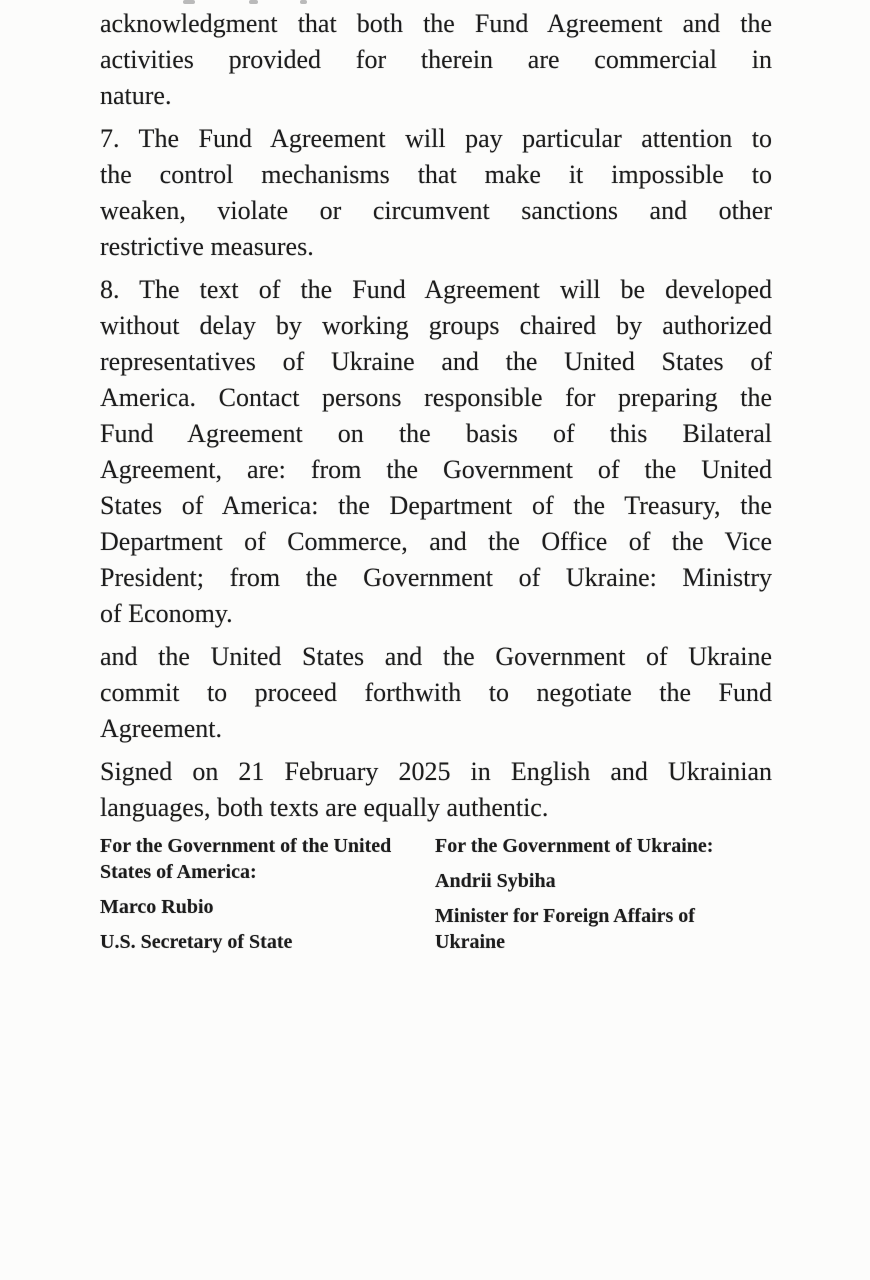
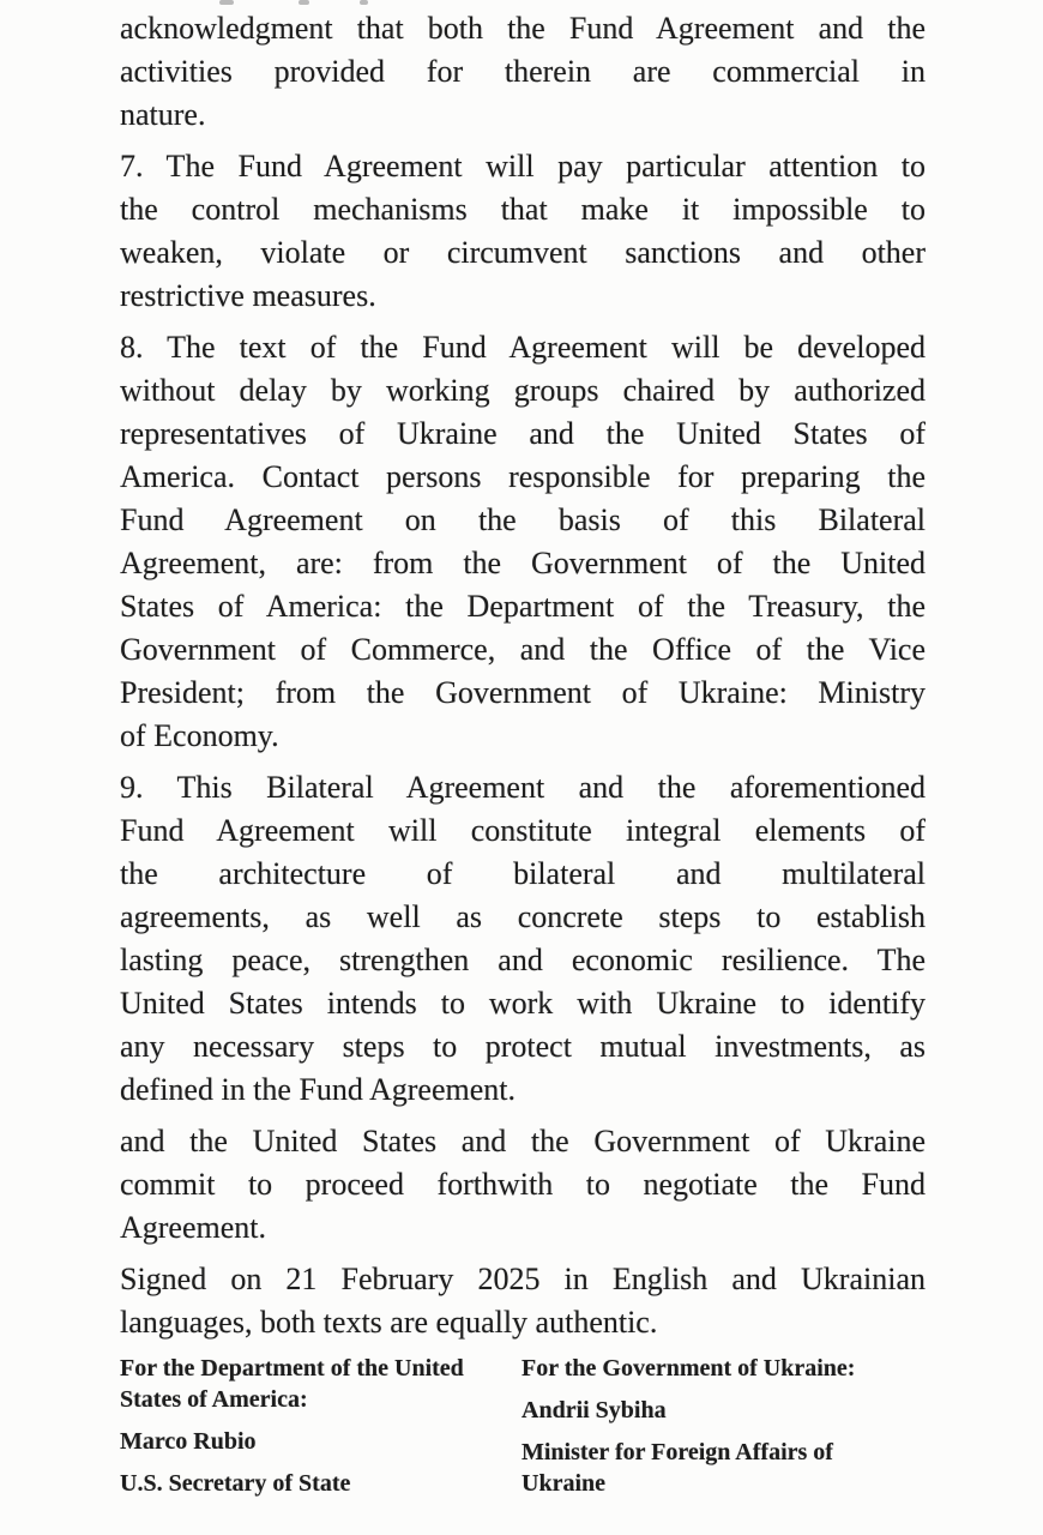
  acknowledgment that both the Fund Agreement and the
  activities provided for therein are commercial in
  nature.
  7. The Fund Agreement will pay particular attention to
  the control mechanisms that make it impossible to
  weaken, violate or circumvent sanctions and other
  restrictive measures.
  8. The text of the Fund Agreement will be developed
  without delay by working groups chaired by authorized
  representatives of Ukraine and the United States of
  America. Contact persons responsible for preparing the
  Fund Agreement on the basis of this Bilateral
  Agreement, are: from the Government of the United
  States of America: the Department of the Treasury, the
- Department of Commerce, and the Office of the Vice
+ Government of Commerce, and the Office of the Vice
  President; from the Government of Ukraine: Ministry
  of Economy.
+ 9. This Bilateral Agreement and the aforementioned
+ Fund Agreement will constitute integral elements of
+ the architecture of bilateral and multilateral
+ agreements, as well as concrete steps to establish
+ lasting peace, strengthen and economic resilience. The
+ United States intends to work with Ukraine to identify
+ any necessary steps to protect mutual investments, as
+ defined in the Fund Agreement.
  and the United States and the Government of Ukraine
  commit to proceed forthwith to negotiate the Fund
  Agreement.
  Signed on 21 February 2025 in English and Ukrainian
  languages, both texts are equally authentic.
- For the Government of the United States of America:
+ For the Department of the United States of America:
  Marco Rubio
  U.S. Secretary of State
  For the Government of Ukraine:
  Andrii Sybiha
  Minister for Foreign Affairs of Ukraine
